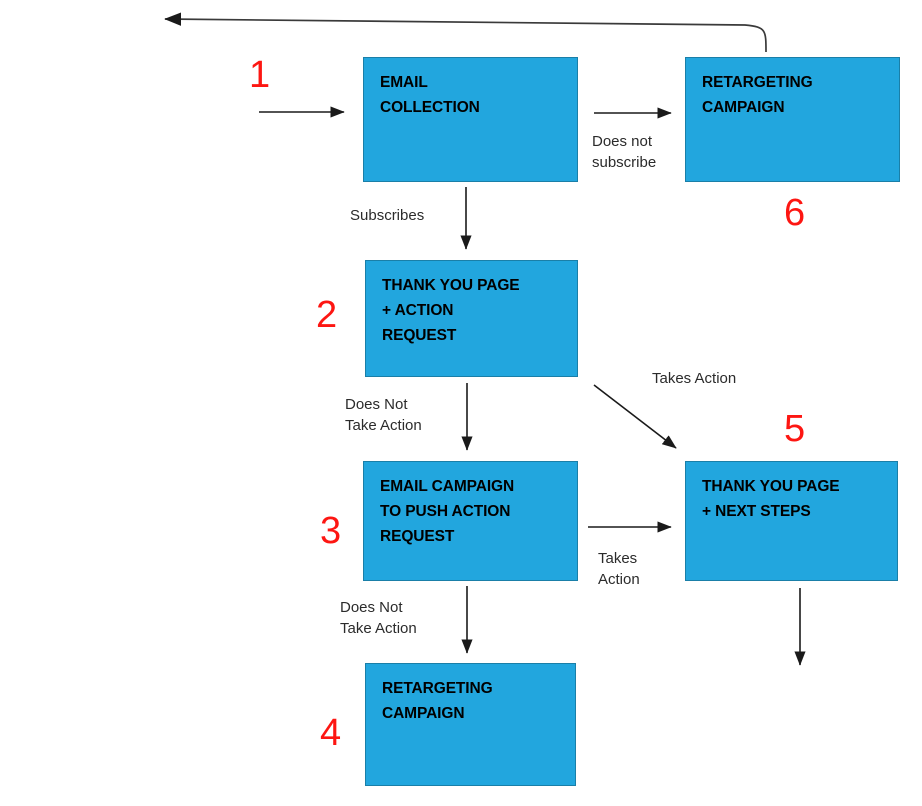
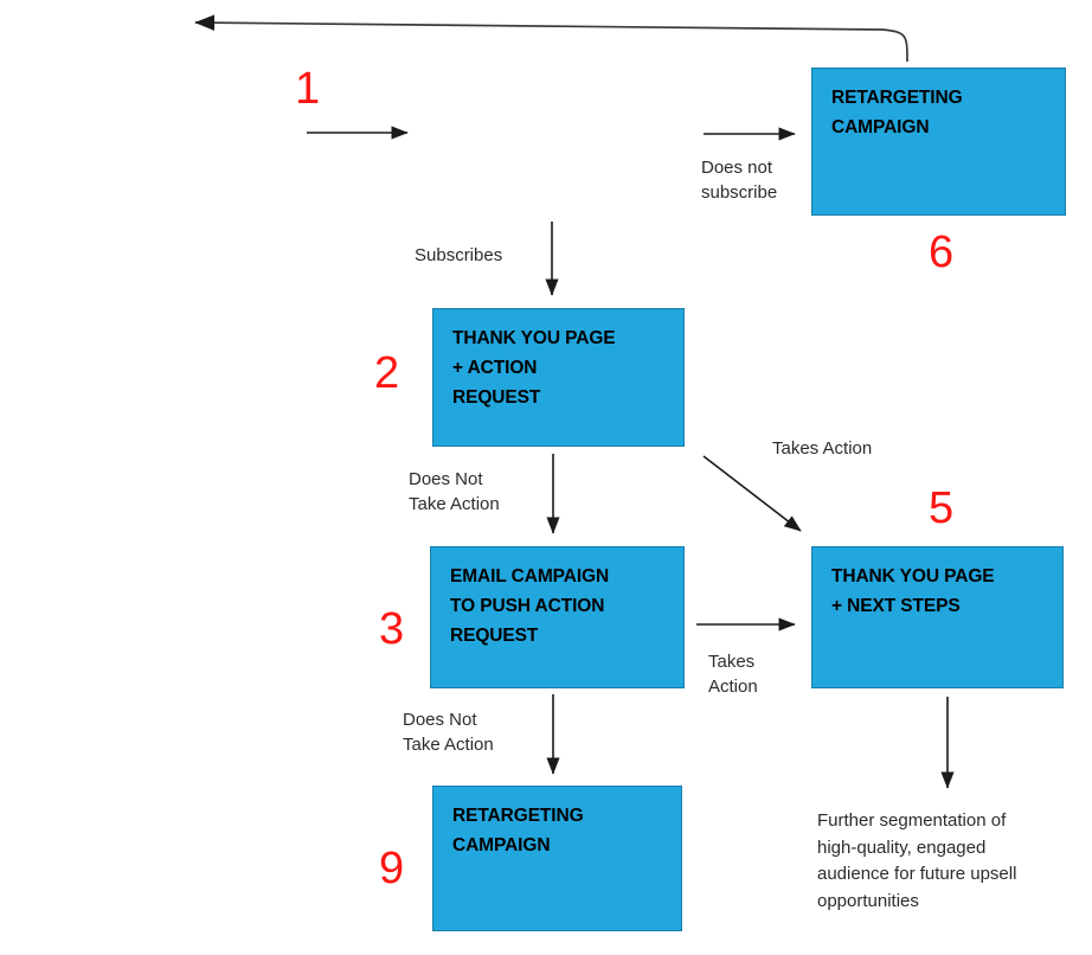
- EMAIL
- COLLECTION
  RETARGETING
  CAMPAIGN
  THANK YOU PAGE
  + ACTION
  REQUEST
  EMAIL CAMPAIGN
  TO PUSH ACTION
  REQUEST
  THANK YOU PAGE
  + NEXT STEPS
  RETARGETING
  CAMPAIGN
  1
  6
  2
  5
  3
- 4
+ 9
  Does not
  subscribe
  Subscribes
  Takes Action
  Does Not
  Take Action
  Takes
  Action
  Does Not
  Take Action
+ Further segmentation of
+ high-quality, engaged
+ audience for future upsell
+ opportunities
